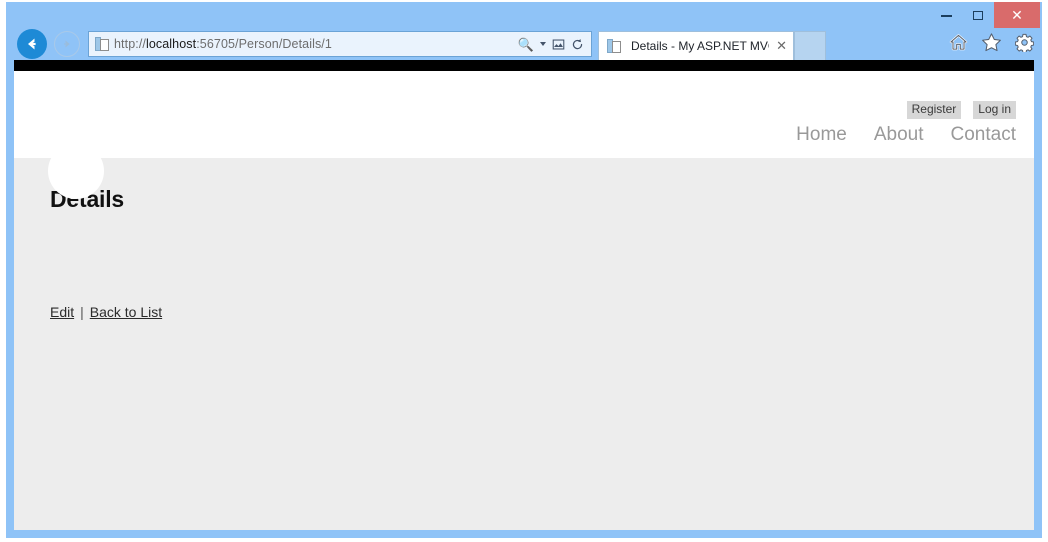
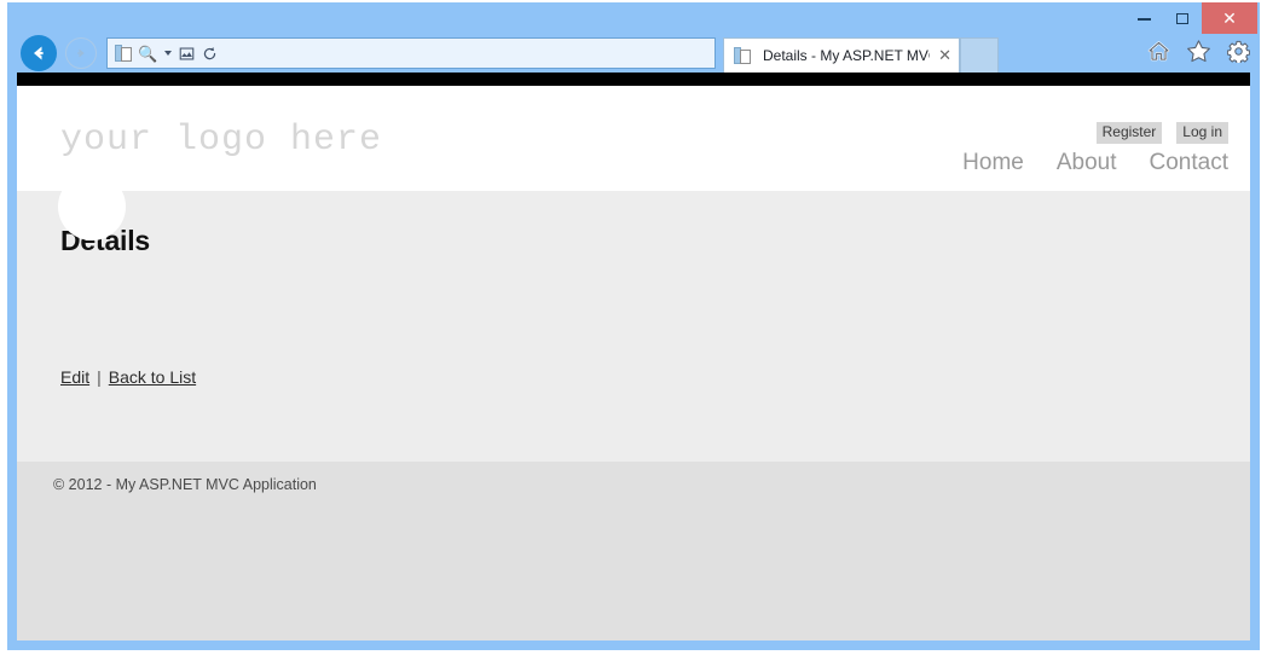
  ✕
- http://localhost:56705/Person/Details/1
  🔍
  Details - My ASP.NET MV
  ✕
+ your logo here
  Register
  Log in
  Home
  About
  Contact
  Details
  Edit | Back to List
+ © 2012 - My ASP.NET MVC Application
